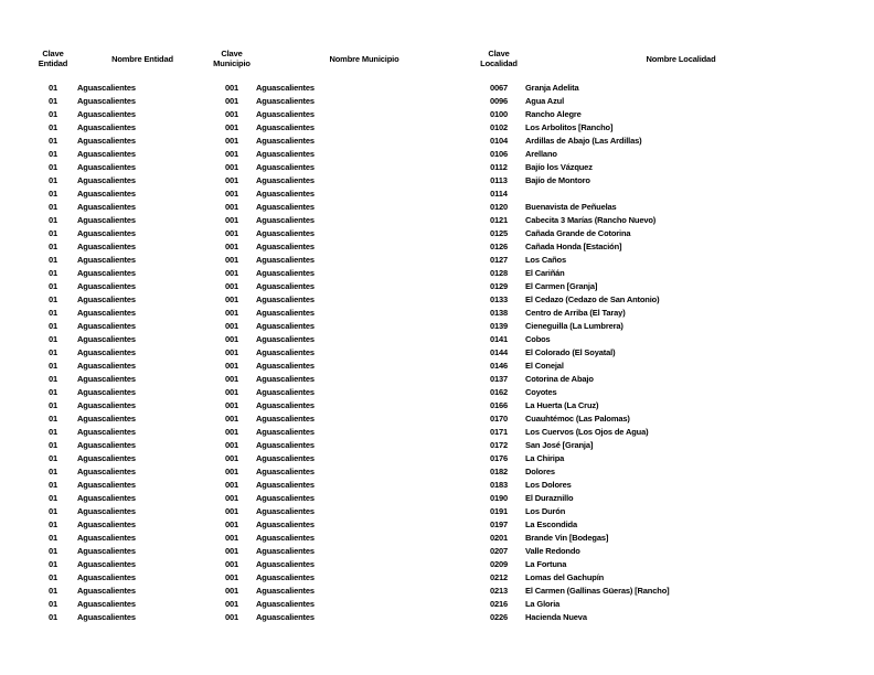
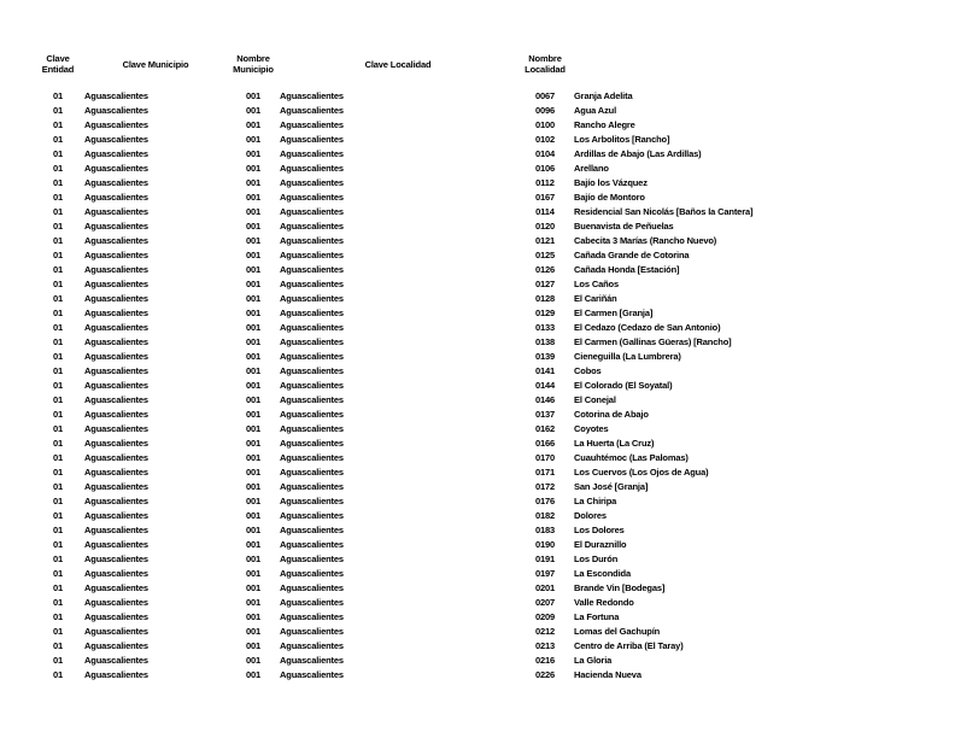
  Clave Entidad
- Nombre Entidad
  Clave Municipio
  Nombre Municipio
  Clave Localidad
  Nombre Localidad
  01
  Aguascalientes
  001
  Aguascalientes
  0067
  Granja Adelita
  01
  Aguascalientes
  001
  Aguascalientes
  0096
  Agua Azul
  01
  Aguascalientes
  001
  Aguascalientes
  0100
  Rancho Alegre
  01
  Aguascalientes
  001
  Aguascalientes
  0102
  Los Arbolitos [Rancho]
  01
  Aguascalientes
  001
  Aguascalientes
  0104
  Ardillas de Abajo (Las Ardillas)
  01
  Aguascalientes
  001
  Aguascalientes
  0106
  Arellano
  01
  Aguascalientes
  001
  Aguascalientes
  0112
  Bajío los Vázquez
  01
  Aguascalientes
  001
  Aguascalientes
- 0113
+ 0167
  Bajío de Montoro
  01
  Aguascalientes
  001
  Aguascalientes
  0114
+ Residencial San Nicolás [Baños la Cantera]
  01
  Aguascalientes
  001
  Aguascalientes
  0120
  Buenavista de Peñuelas
  01
  Aguascalientes
  001
  Aguascalientes
  0121
  Cabecita 3 Marías (Rancho Nuevo)
  01
  Aguascalientes
  001
  Aguascalientes
  0125
  Cañada Grande de Cotorina
  01
  Aguascalientes
  001
  Aguascalientes
  0126
  Cañada Honda [Estación]
  01
  Aguascalientes
  001
  Aguascalientes
  0127
  Los Caños
  01
  Aguascalientes
  001
  Aguascalientes
  0128
  El Cariñán
  01
  Aguascalientes
  001
  Aguascalientes
  0129
  El Carmen [Granja]
  01
  Aguascalientes
  001
  Aguascalientes
  0133
  El Cedazo (Cedazo de San Antonio)
  01
  Aguascalientes
  001
  Aguascalientes
  0138
- Centro de Arriba (El Taray)
+ El Carmen (Gallinas Güeras) [Rancho]
  01
  Aguascalientes
  001
  Aguascalientes
  0139
  Cieneguilla (La Lumbrera)
  01
  Aguascalientes
  001
  Aguascalientes
  0141
  Cobos
  01
  Aguascalientes
  001
  Aguascalientes
  0144
  El Colorado (El Soyatal)
  01
  Aguascalientes
  001
  Aguascalientes
  0146
  El Conejal
  01
  Aguascalientes
  001
  Aguascalientes
  0137
  Cotorina de Abajo
  01
  Aguascalientes
  001
  Aguascalientes
  0162
  Coyotes
  01
  Aguascalientes
  001
  Aguascalientes
  0166
  La Huerta (La Cruz)
  01
  Aguascalientes
  001
  Aguascalientes
  0170
  Cuauhtémoc (Las Palomas)
  01
  Aguascalientes
  001
  Aguascalientes
  0171
  Los Cuervos (Los Ojos de Agua)
  01
  Aguascalientes
  001
  Aguascalientes
  0172
  San José [Granja]
  01
  Aguascalientes
  001
  Aguascalientes
  0176
  La Chiripa
  01
  Aguascalientes
  001
  Aguascalientes
  0182
  Dolores
  01
  Aguascalientes
  001
  Aguascalientes
  0183
  Los Dolores
  01
  Aguascalientes
  001
  Aguascalientes
  0190
  El Duraznillo
  01
  Aguascalientes
  001
  Aguascalientes
  0191
  Los Durón
  01
  Aguascalientes
  001
  Aguascalientes
  0197
  La Escondida
  01
  Aguascalientes
  001
  Aguascalientes
  0201
  Brande Vin [Bodegas]
  01
  Aguascalientes
  001
  Aguascalientes
  0207
  Valle Redondo
  01
  Aguascalientes
  001
  Aguascalientes
  0209
  La Fortuna
  01
  Aguascalientes
  001
  Aguascalientes
  0212
  Lomas del Gachupín
  01
  Aguascalientes
  001
  Aguascalientes
  0213
- El Carmen (Gallinas Güeras) [Rancho]
+ Centro de Arriba (El Taray)
  01
  Aguascalientes
  001
  Aguascalientes
  0216
  La Gloria
  01
  Aguascalientes
  001
  Aguascalientes
  0226
  Hacienda Nueva
